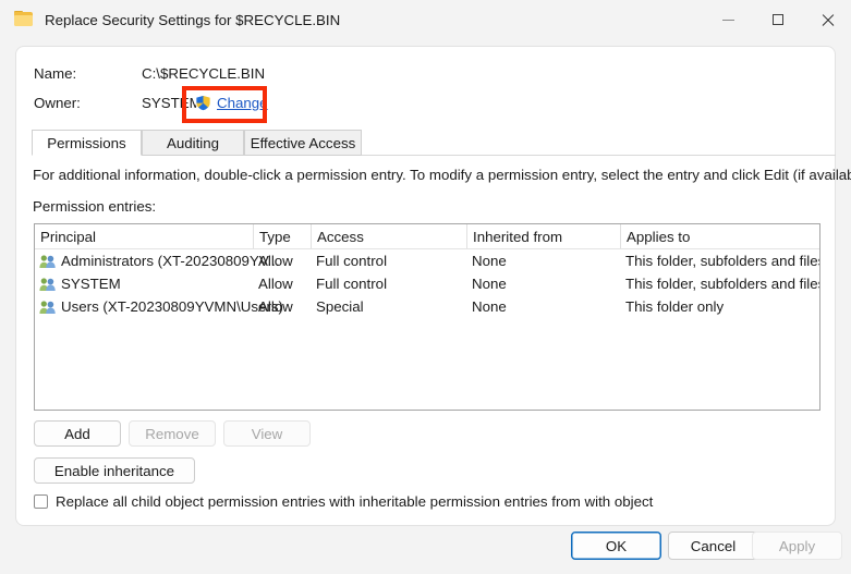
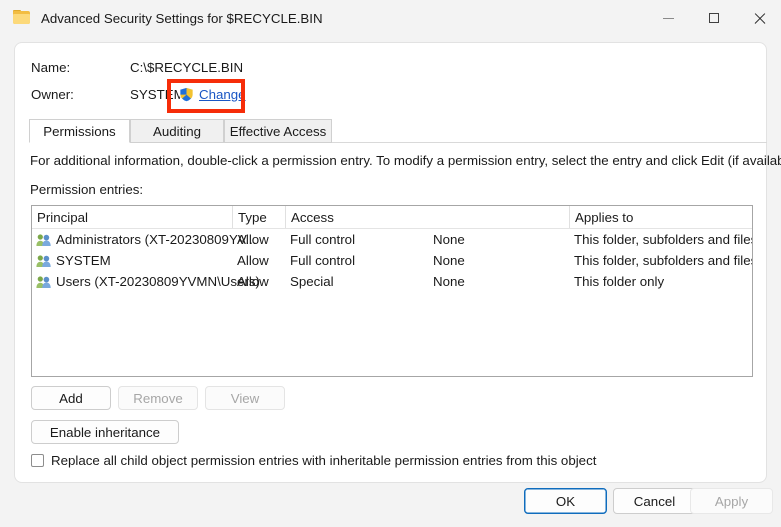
- Replace Security Settings for $RECYCLE.BIN
+ Advanced Security Settings for $RECYCLE.BIN
  Name:
  C:\$RECYCLE.BIN
  Owner:
  SYSTEM
  Change
  Permissions
  Auditing
  Effective Access
  For additional information, double-click a permission entry. To modify a permission entry, select the entry and click Edit (if availa
  Permission entries:
  Principal
  Type
  Access
- Inherited from
  Applies to
  Administrators (XT-20230809YV...
  Allow
  Full control
  None
  This folder, subfolders and file
  SYSTEM
  Allow
  Full control
  None
  This folder, subfolders and file
  Users (XT-20230809YVMN\Users)
  Allow
  Special
  None
  This folder only
  Add
  Remove
  View
  Enable inheritance
- Replace all child object permission entries with inheritable permission entries from with object
+ Replace all child object permission entries with inheritable permission entries from this object
  OK
  Cancel
  Apply
